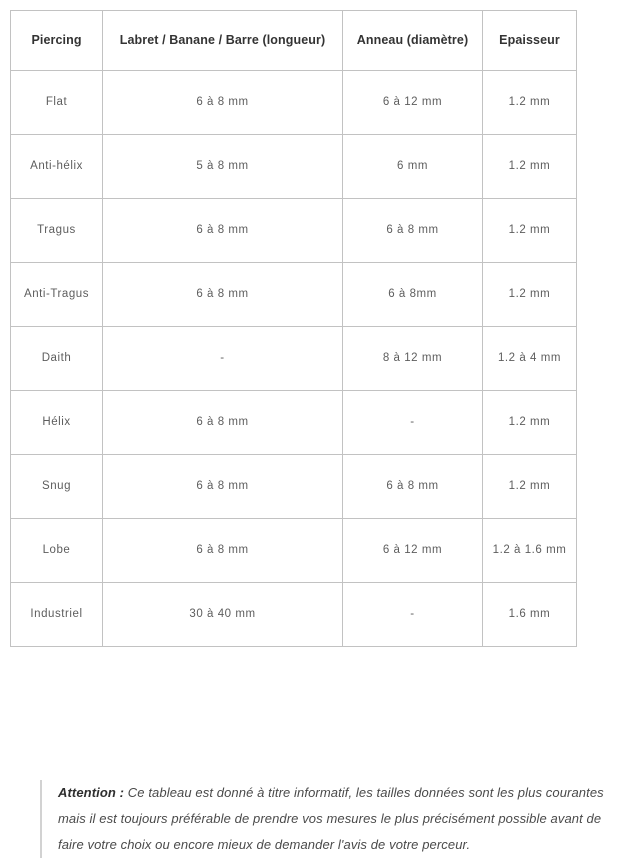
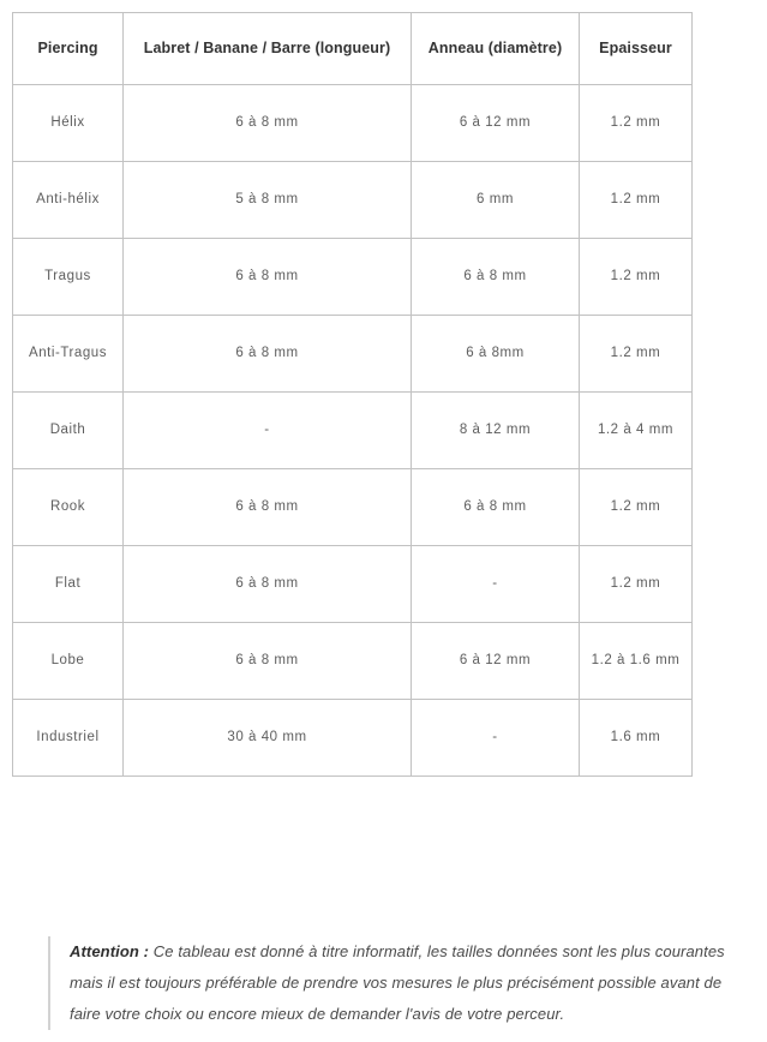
  Piercing	Labret / Banane / Barre (longueur)	Anneau (diamètre)	Epaisseur
- Flat	6 à 8 mm	6 à 12 mm	1.2 mm
+ Hélix	6 à 8 mm	6 à 12 mm	1.2 mm
  Anti-hélix	5 à 8 mm	6 mm	1.2 mm
  Tragus	6 à 8 mm	6 à 8 mm	1.2 mm
  Anti-Tragus	6 à 8 mm	6 à 8mm	1.2 mm
  Daith	-	8 à 12 mm	1.2 à 4 mm
+ Rook	6 à 8 mm	6 à 8 mm	1.2 mm
- Hélix	6 à 8 mm	-	1.2 mm
+ Flat	6 à 8 mm	-	1.2 mm
- Snug	6 à 8 mm	6 à 8 mm	1.2 mm
  Lobe	6 à 8 mm	6 à 12 mm	1.2 à 1.6 mm
  Industriel	30 à 40 mm	-	1.6 mm
  Attention : Ce tableau est donné à titre informatif, les tailles données sont les plus courantes mais il est toujours préférable de prendre vos mesures le plus précisément possible avant de faire votre choix ou encore mieux de demander l'avis de votre perceur.
